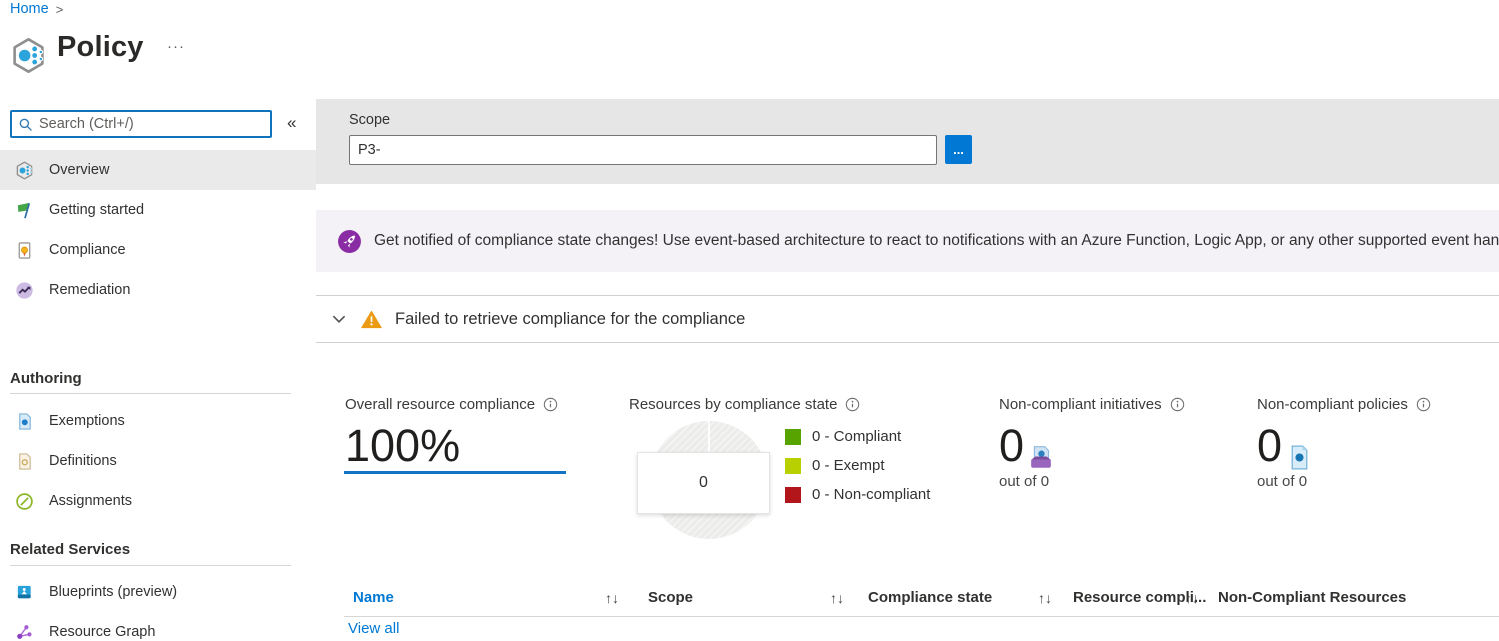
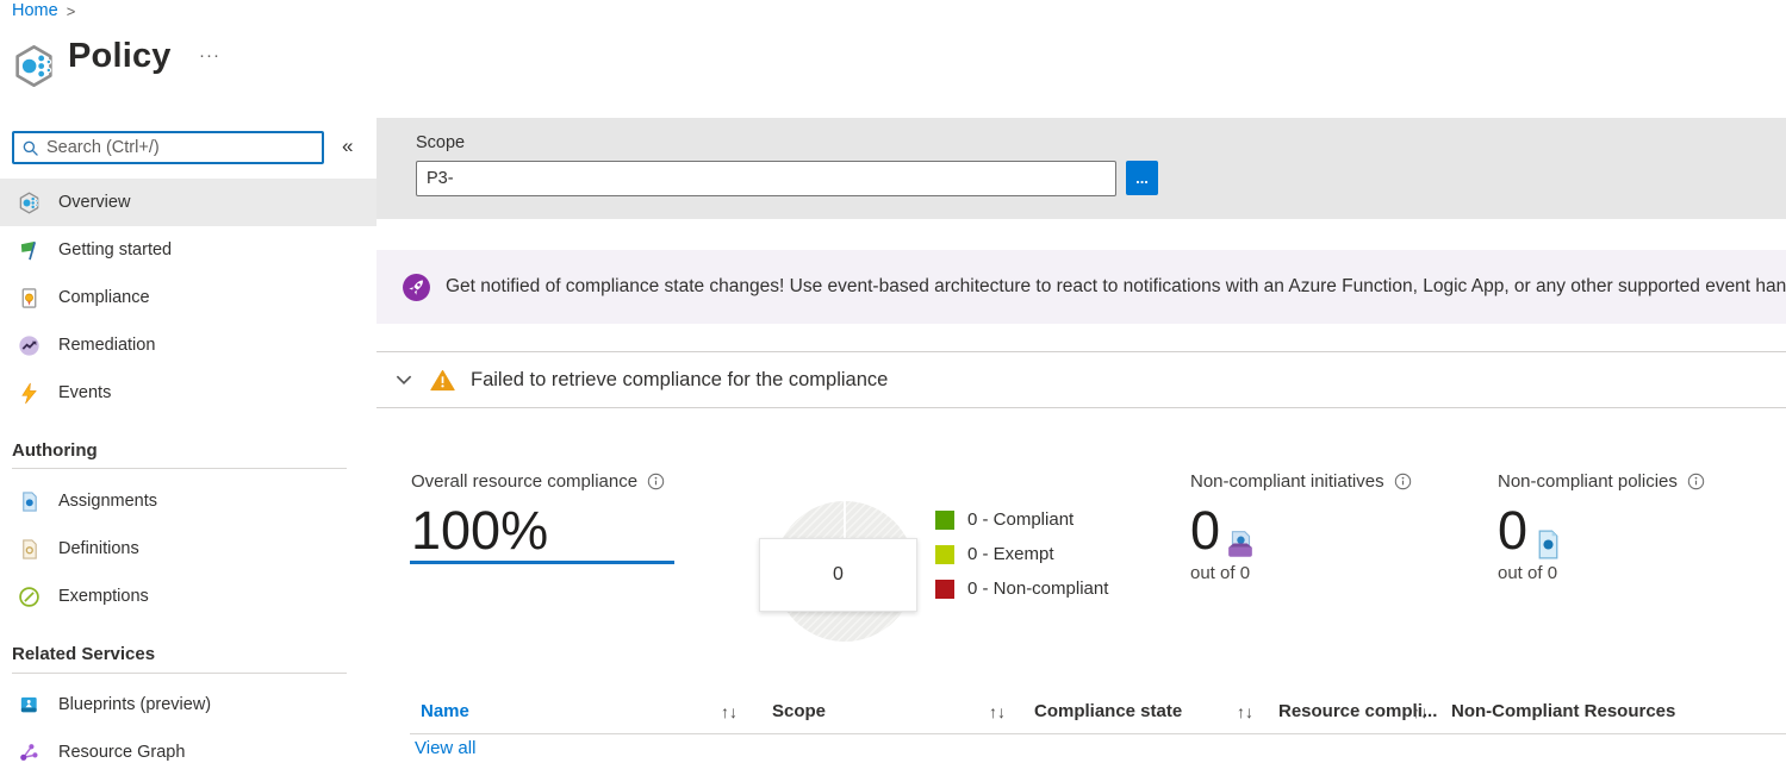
  Home
  >
  Policy
  ···
  Search (Ctrl+/)
  «
  Overview
  Getting started
  Compliance
  Remediation
+ Events
  Authoring
- Exemptions
+ Assignments
  Definitions
- Assignments
+ Exemptions
  Related Services
  Blueprints (preview)
  Resource Graph
  Scope
  P3-
  ...
  Get notified of compliance state changes! Use event-based architecture to react to notifications with an Azure Function, Logic App, or any other supported event han
  Failed to retrieve compliance for the compliance
  Overall resource compliance
  100%
- Resources by compliance state
  0
  0 - Compliant
  0 - Exempt
  0 - Non-compliant
  Non-compliant initiatives
  0
  out of 0
  Non-compliant policies
  0
  out of 0
  Name
  ↑↓
  Scope
  ↑↓
  Compliance state
  ↑↓
  Resource compli...
  ↑↓
  Non-Compliant Resources
  View all
